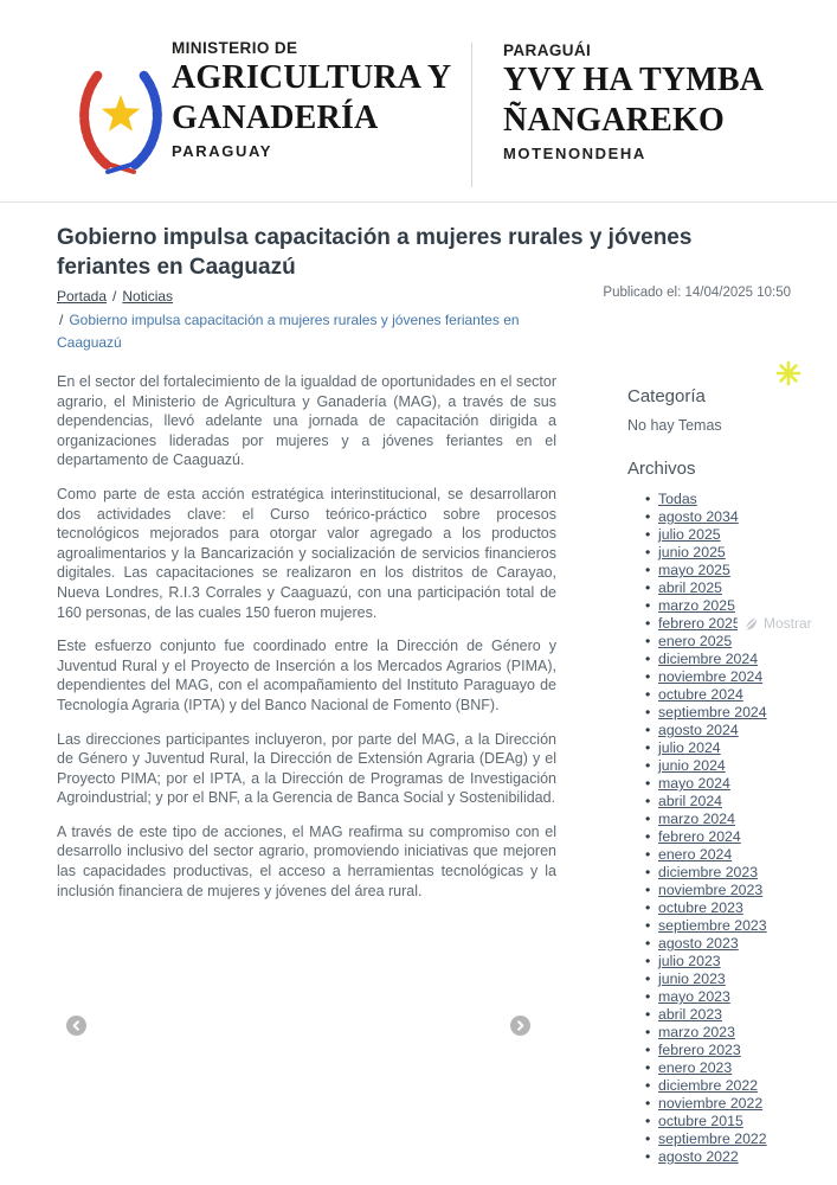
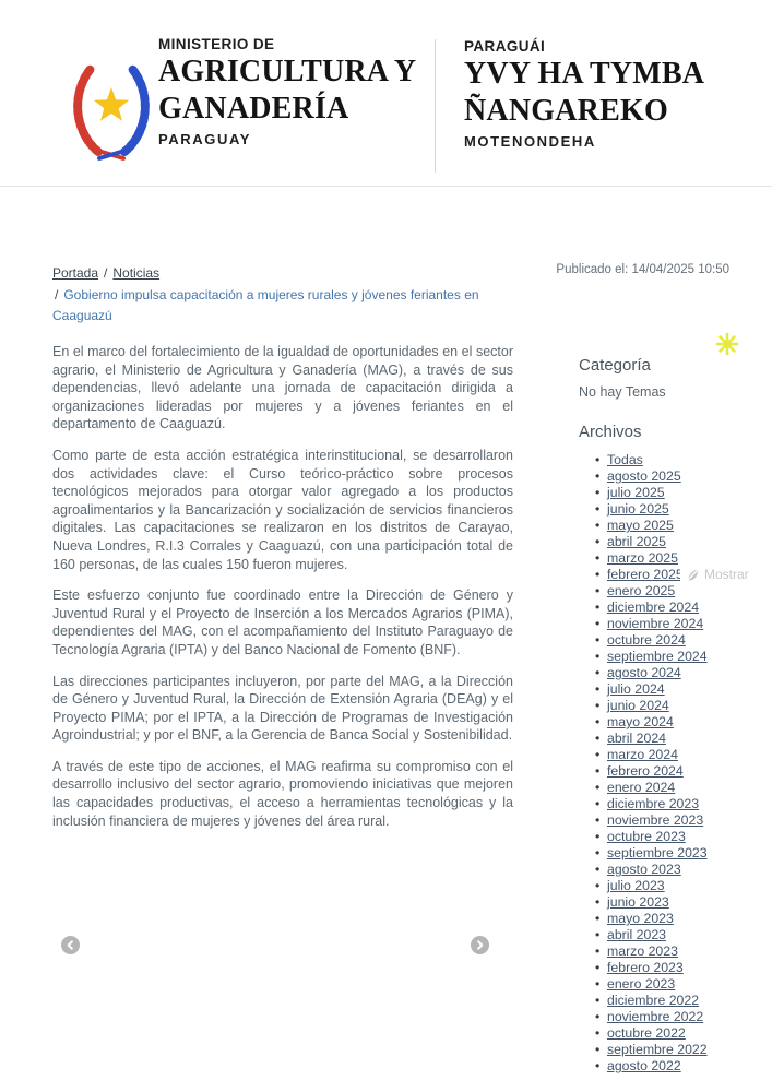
  MINISTERIO DE
  AGRICULTURA Y
  GANADERÍA
  PARAGUAY
  PARAGUÁI
  YVY HA TYMBA
  ÑANGAREKO
  MOTENONDEHA
- Gobierno impulsa capacitación a mujeres rurales y jóvenes feriantes en Caaguazú
  Portada / Noticias
  / Gobierno impulsa capacitación a mujeres rurales y jóvenes feriantes en Caaguazú
  Publicado el: 14/04/2025 10:50
- En el sector del fortalecimiento de la igualdad de oportunidades en el sector agrario, el Ministerio de Agricultura y Ganadería (MAG), a través de sus dependencias, llevó adelante una jornada de capacitación dirigida a organizaciones lideradas por mujeres y a jóvenes feriantes en el departamento de Caaguazú.
+ En el marco del fortalecimiento de la igualdad de oportunidades en el sector agrario, el Ministerio de Agricultura y Ganadería (MAG), a través de sus dependencias, llevó adelante una jornada de capacitación dirigida a organizaciones lideradas por mujeres y a jóvenes feriantes en el departamento de Caaguazú.
  Como parte de esta acción estratégica interinstitucional, se desarrollaron dos actividades clave: el Curso teórico-práctico sobre procesos tecnológicos mejorados para otorgar valor agregado a los productos agroalimentarios y la Bancarización y socialización de servicios financieros digitales. Las capacitaciones se realizaron en los distritos de Carayao, Nueva Londres, R.I.3 Corrales y Caaguazú, con una participación total de 160 personas, de las cuales 150 fueron mujeres.
  Este esfuerzo conjunto fue coordinado entre la Dirección de Género y Juventud Rural y el Proyecto de Inserción a los Mercados Agrarios (PIMA), dependientes del MAG, con el acompañamiento del Instituto Paraguayo de Tecnología Agraria (IPTA) y del Banco Nacional de Fomento (BNF).
  Las direcciones participantes incluyeron, por parte del MAG, a la Dirección de Género y Juventud Rural, la Dirección de Extensión Agraria (DEAg) y el Proyecto PIMA; por el IPTA, a la Dirección de Programas de Investigación Agroindustrial; y por el BNF, a la Gerencia de Banca Social y Sostenibilidad.
  A través de este tipo de acciones, el MAG reafirma su compromiso con el desarrollo inclusivo del sector agrario, promoviendo iniciativas que mejoren las capacidades productivas, el acceso a herramientas tecnológicas y la inclusión financiera de mujeres y jóvenes del área rural.
  Categoría
  No hay Temas
  Archivos
  Todas
- agosto 2034
+ agosto 2025
  julio 2025
  junio 2025
  mayo 2025
  abril 2025
  marzo 2025
  febrero 202
  Mostrar
  enero 2025
  diciembre 2024
  noviembre 2024
  octubre 2024
  septiembre 2024
  agosto 2024
  julio 2024
  junio 2024
  mayo 2024
  abril 2024
  marzo 2024
  febrero 2024
  enero 2024
  diciembre 2023
  noviembre 2023
  octubre 2023
  septiembre 2023
  agosto 2023
  julio 2023
  junio 2023
  mayo 2023
  abril 2023
  marzo 2023
  febrero 2023
  enero 2023
  diciembre 2022
  noviembre 2022
- octubre 2015
+ octubre 2022
  septiembre 2022
  agosto 2022
